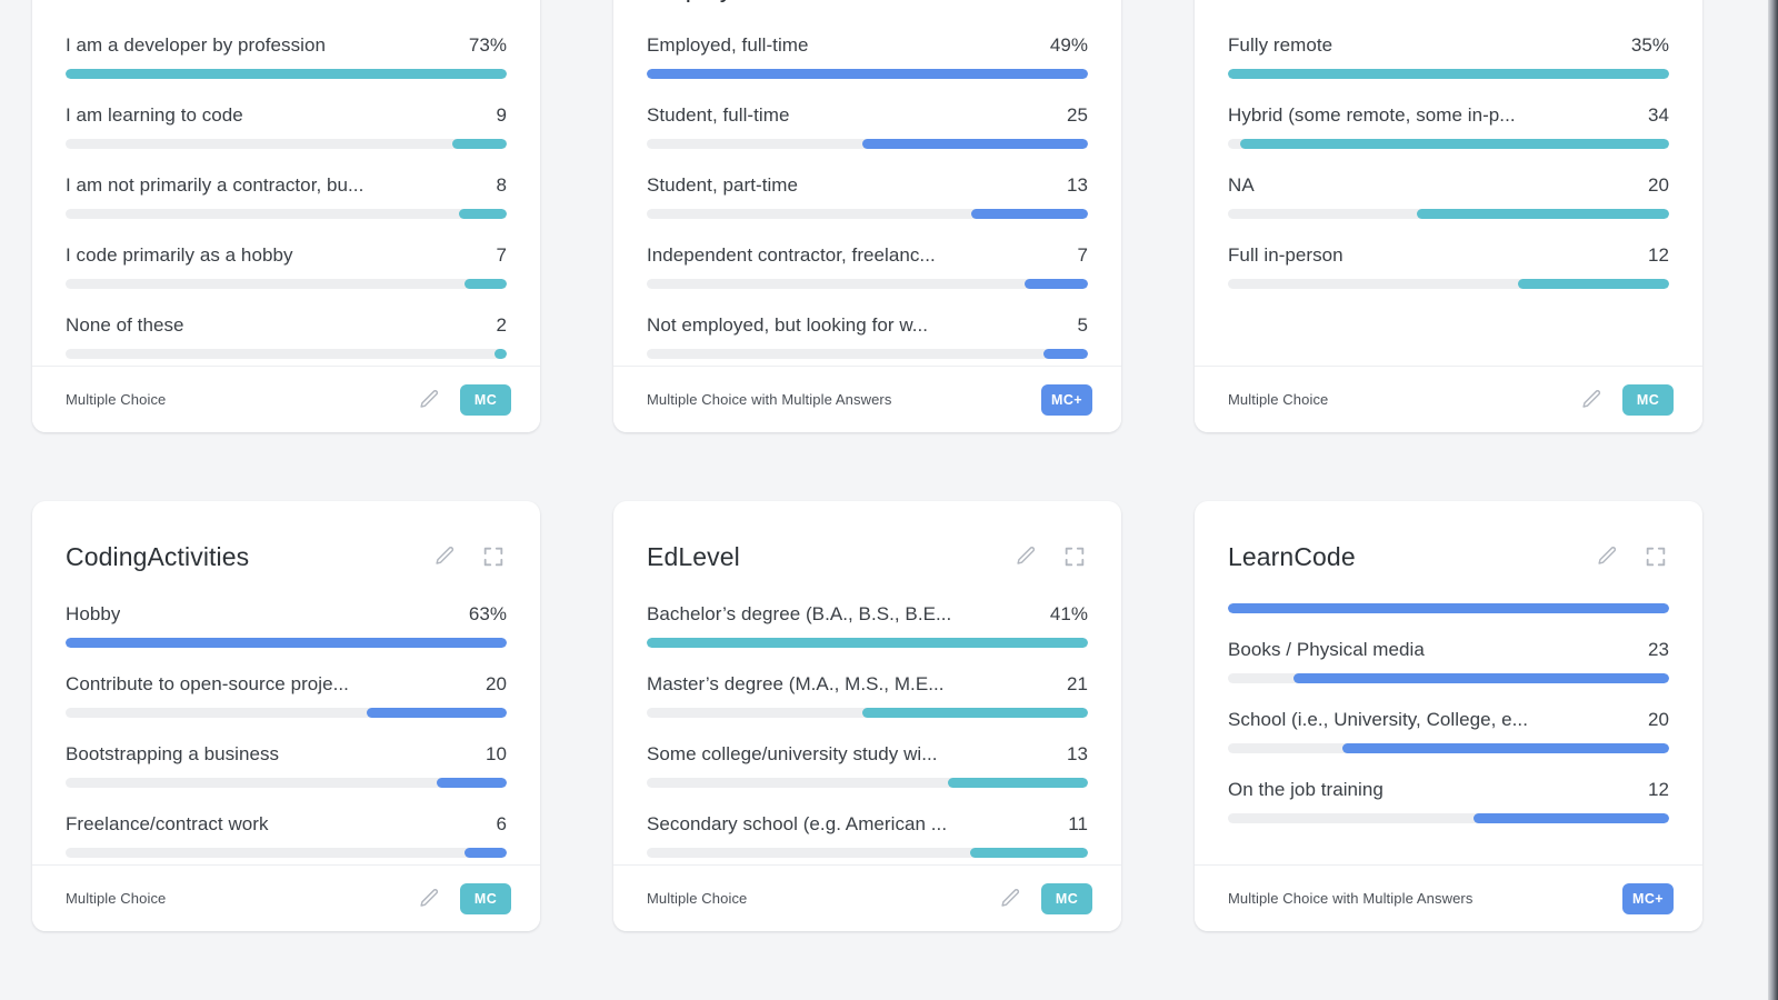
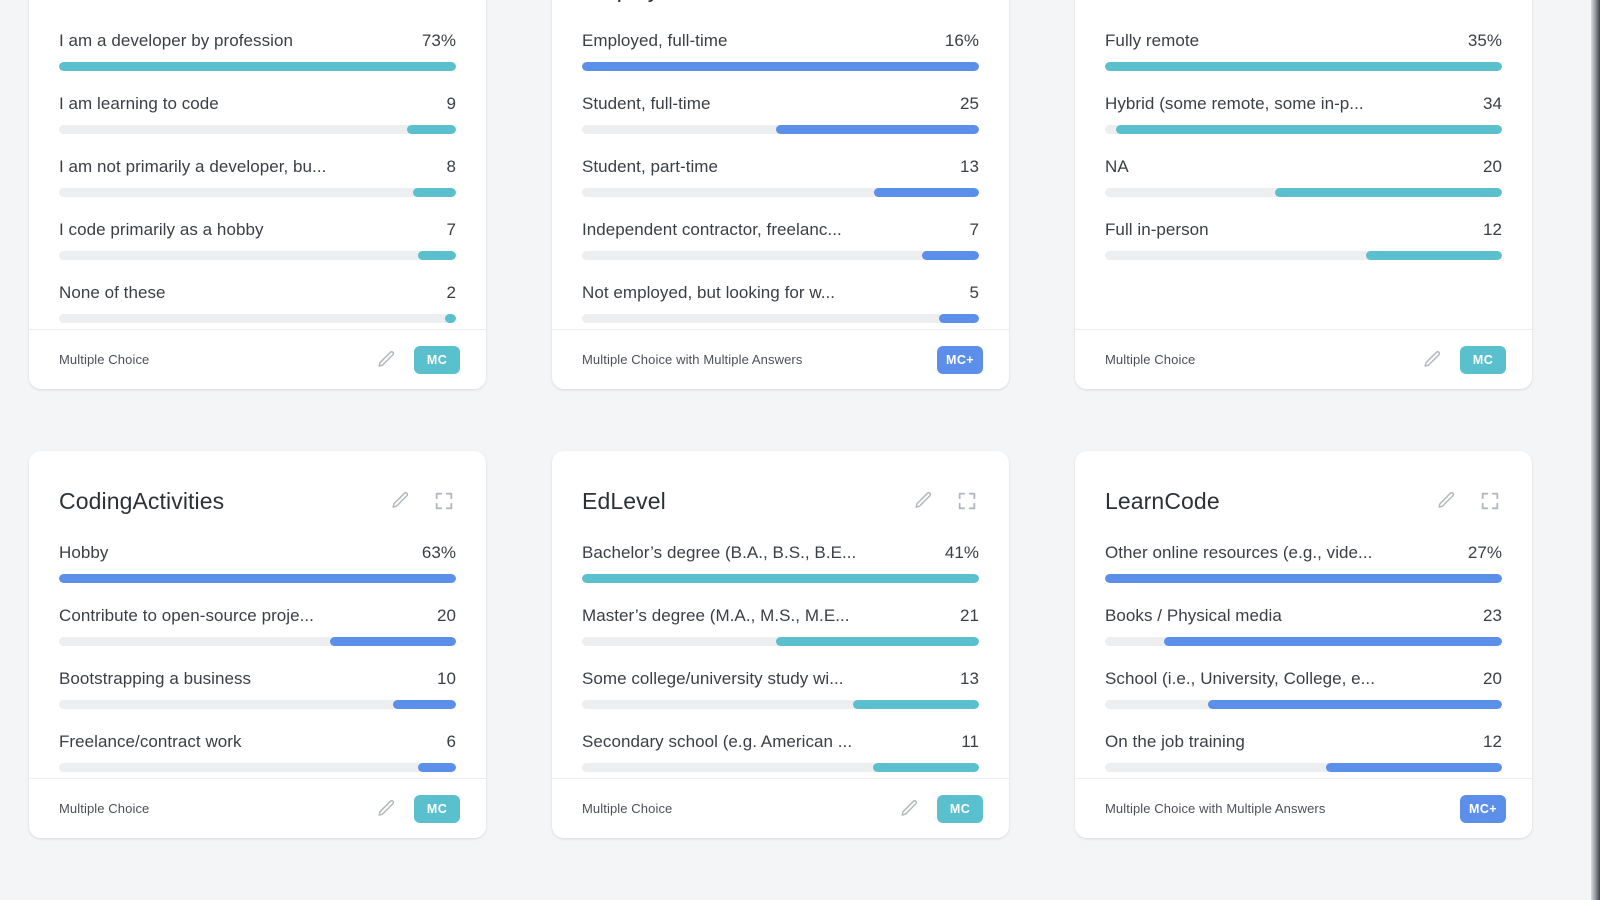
  I am a developer by profession
  73%
  I am learning to code
  9
- I am not primarily a contractor, bu...
+ I am not primarily a developer, bu...
  8
  I code primarily as a hobby
  7
  None of these
  2
  Multiple Choice
  MC
  Employed, full-time
- 49%
+ 16%
  Student, full-time
  25
  Student, part-time
  13
  Independent contractor, freelanc...
  7
  Not employed, but looking for w...
  5
  Multiple Choice with Multiple Answers
  MC+
  Fully remote
  35%
  Hybrid (some remote, some in-p...
  34
  NA
  20
  Full in-person
  12
  Multiple Choice
  MC
  CodingActivities
  Hobby
  63%
  Contribute to open-source proje...
  20
  Bootstrapping a business
  10
  Freelance/contract work
  6
  Multiple Choice
  MC
  EdLevel
  Bachelor’s degree (B.A., B.S., B.E...
  41%
  Master’s degree (M.A., M.S., M.E...
  21
  Some college/university study wi...
  13
  Secondary school (e.g. American ...
  11
  Multiple Choice
  MC
  LearnCode
+ Other online resources (e.g., vide...
+ 27%
  Books / Physical media
  23
  School (i.e., University, College, e...
  20
  On the job training
  12
  Multiple Choice with Multiple Answers
  MC+
